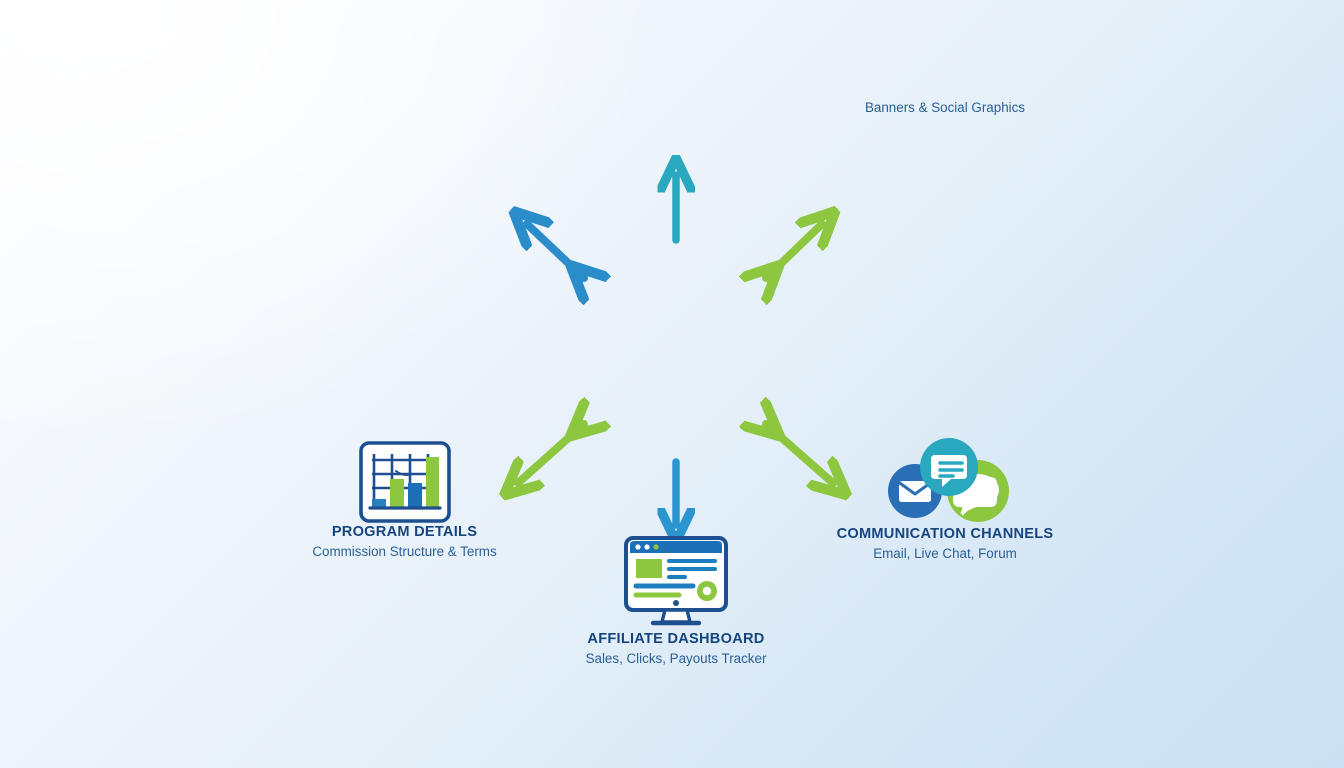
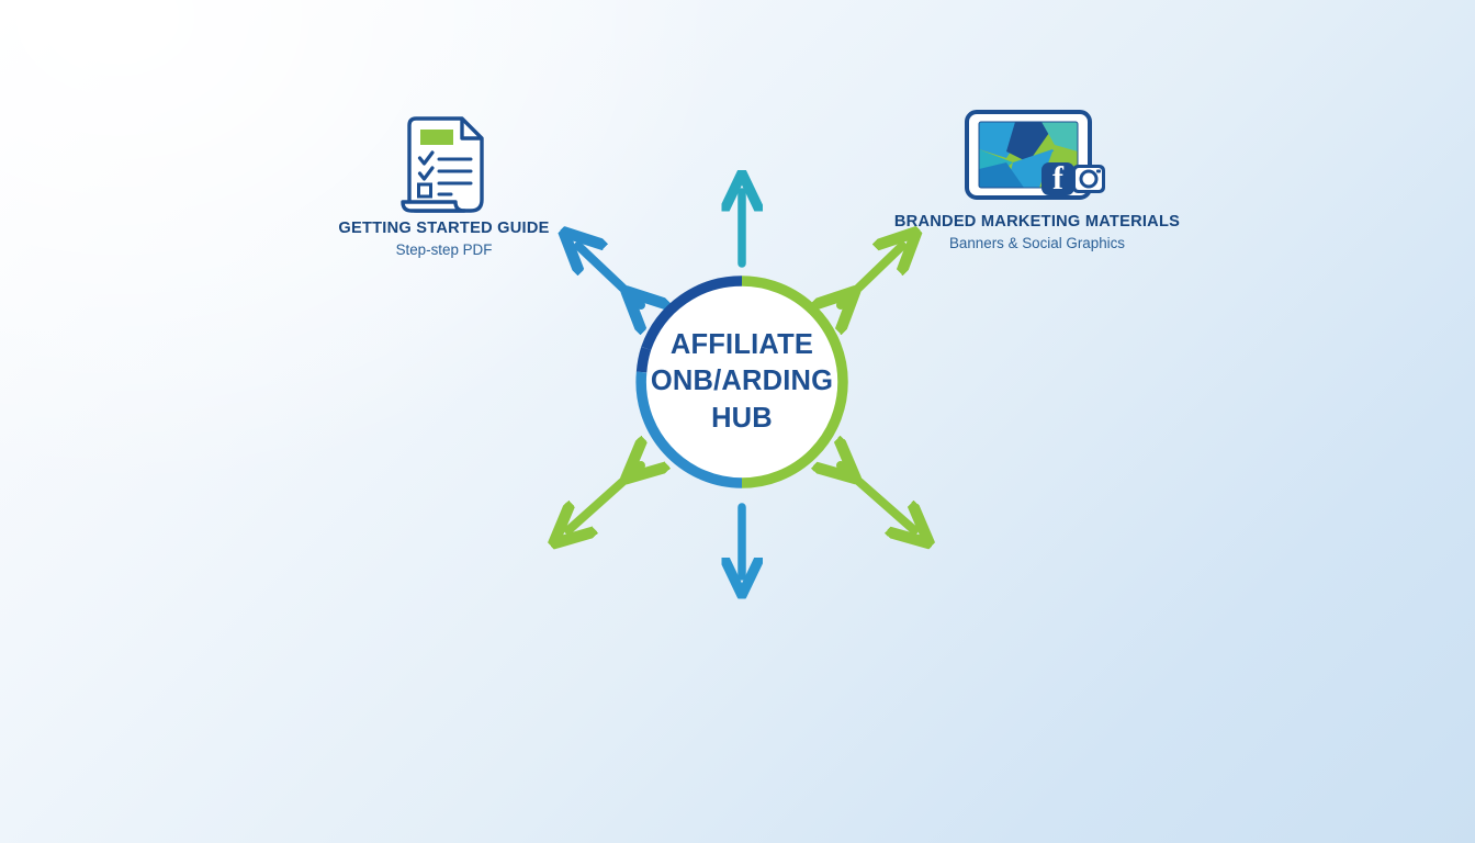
+ AFFILIATE
+ ONB/ARDING
+ HUB
+ GETTING STARTED GUIDE
+ Step-step PDF
+ f
+ BRANDED MARKETING MATERIALS
  Banners & Social Graphics
- PROGRAM DETAILS
- Commission Structure & Terms
- COMMUNICATION CHANNELS
- Email, Live Chat, Forum
- AFFILIATE DASHBOARD
- Sales, Clicks, Payouts Tracker
